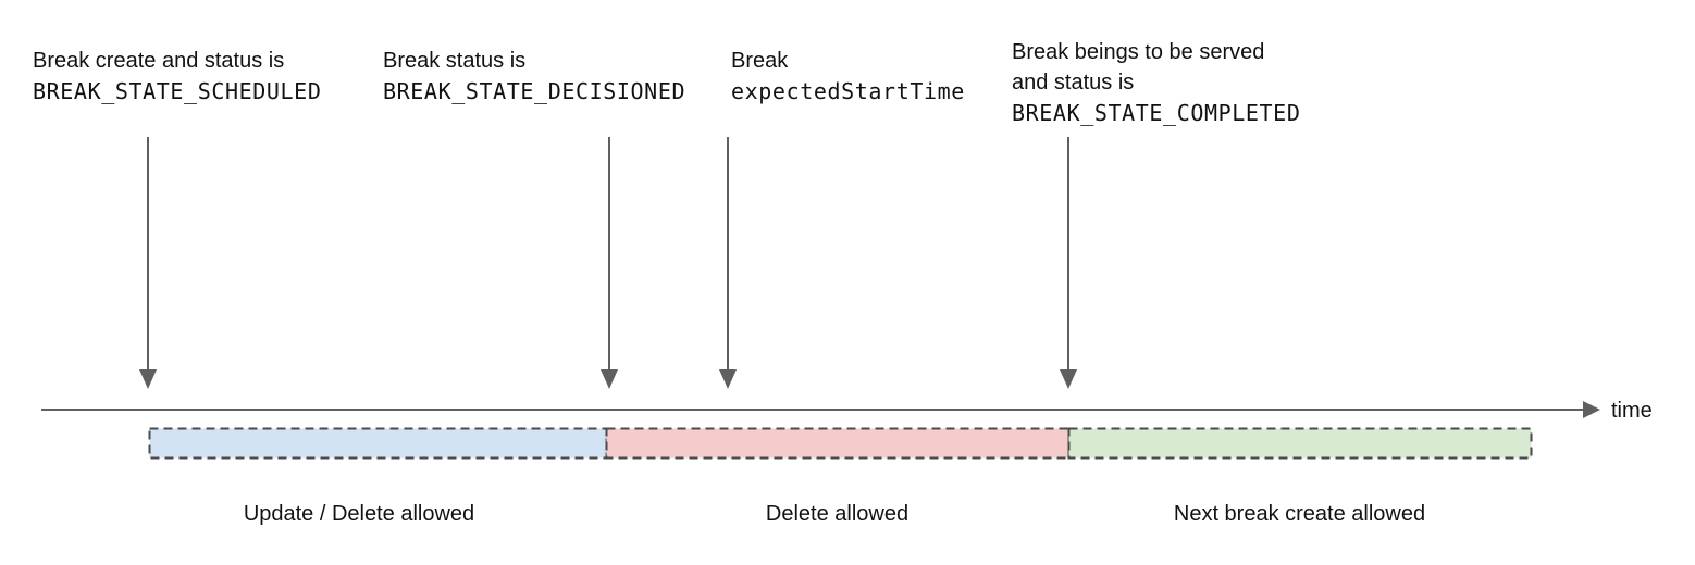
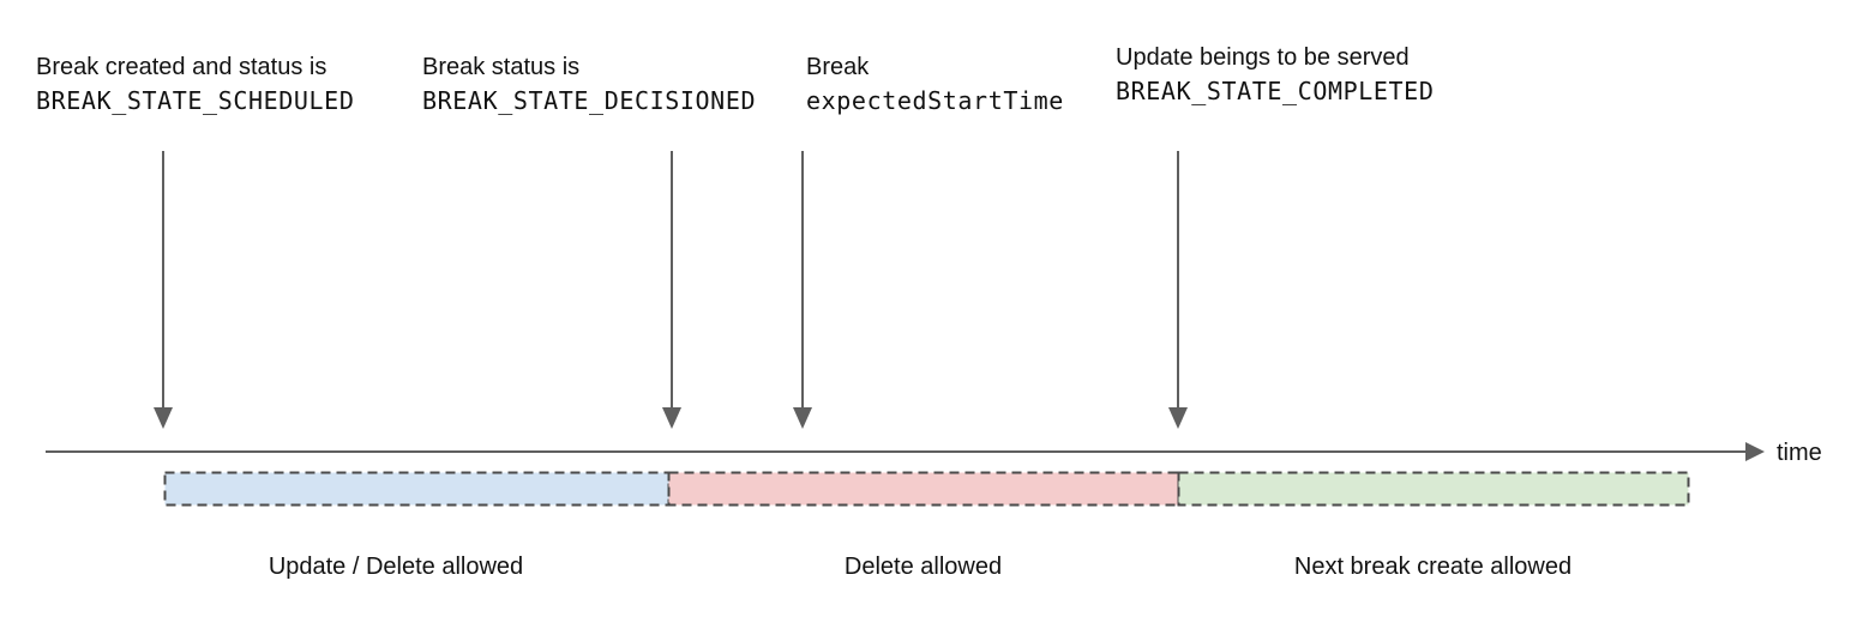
- Break create and status is
+ Break created and status is
  BREAK_STATE_SCHEDULED
  Break status is
  BREAK_STATE_DECISIONED
  Break
  expectedStartTime
- Break beings to be served
+ Update beings to be served
- and status is
  BREAK_STATE_COMPLETED
  time
  Update / Delete allowed
  Delete allowed
  Next break create allowed
